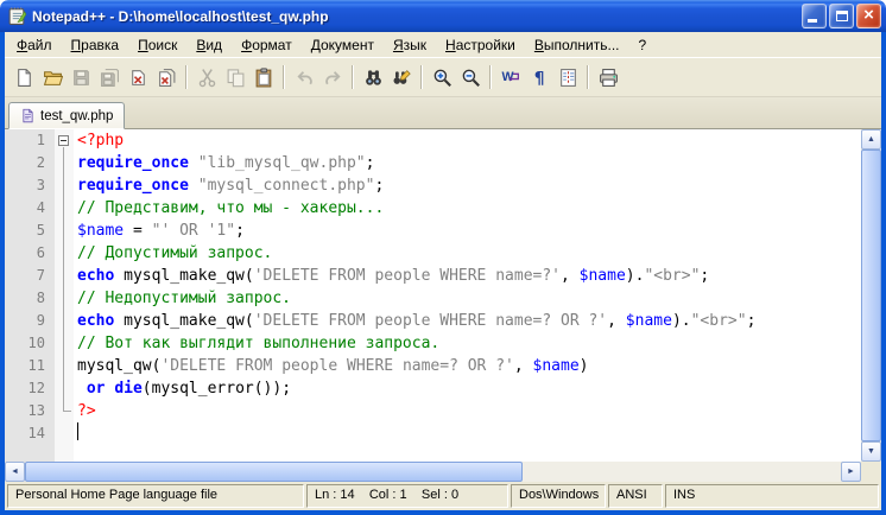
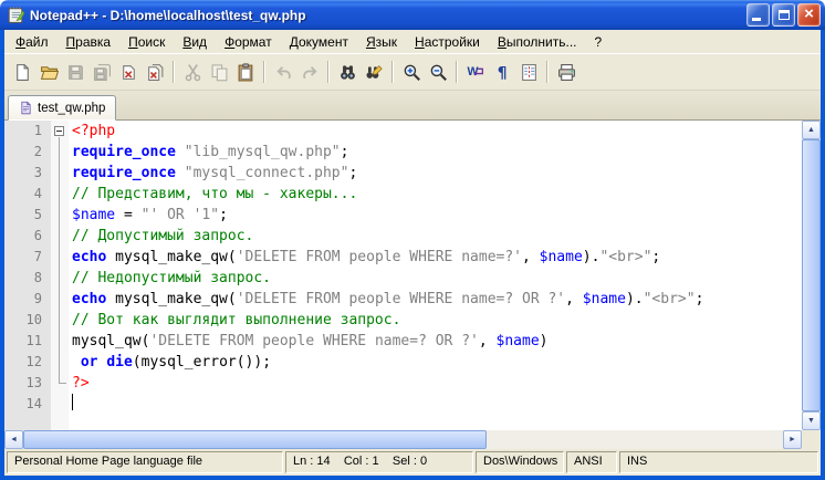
  Notepad++ - D:\home\localhost\test_qw.php
  ×
  Файл
  Правка
  Поиск
  Вид
  Формат
  Документ
  Язык
  Настройки
  Выполнить...
  ?
  W
  ¶
  test_qw.php
  1
  2
  3
  4
  5
  6
  7
  8
  9
  10
  11
  12
  13
  14
  <?php
  require_once "lib_mysql_qw.php";
  require_once "mysql_connect.php";
  // Представим, что мы - хакеры...
  $name = "' OR '1";
  // Допустимый запрос.
  echo mysql_make_qw('DELETE FROM people WHERE name=?', $name)."<br>";
  // Недопустимый запрос.
  echo mysql_make_qw('DELETE FROM people WHERE name=? OR ?', $name)."<br>";
- // Вот как выглядит выполнение запроса.
+ // Вот как выглядит выполнение запрос.
  mysql_qw('DELETE FROM people WHERE name=? OR ?', $name)
  or die(mysql_error());
  ?>
  Personal Home Page language file
  Ln : 14 Col : 1 Sel : 0
  Dos\Windows
  ANSI
  INS
